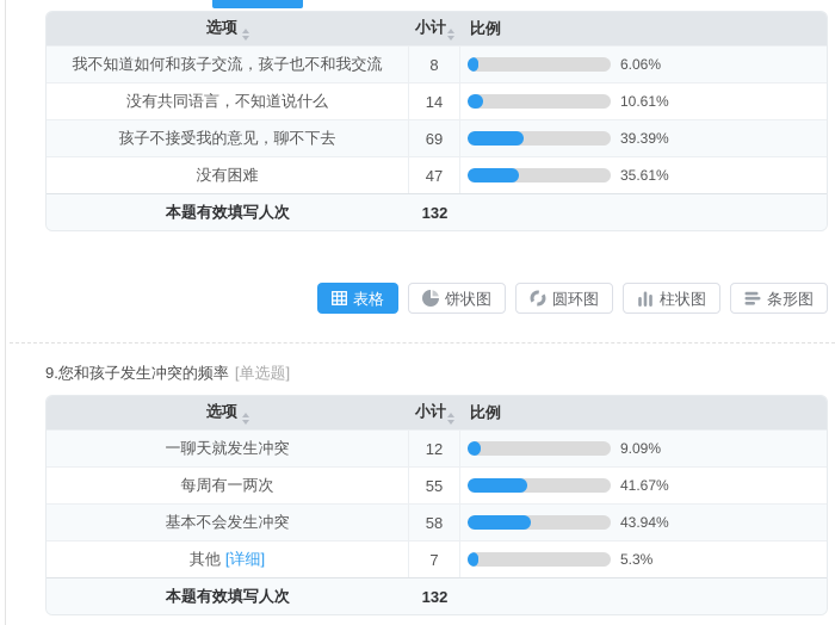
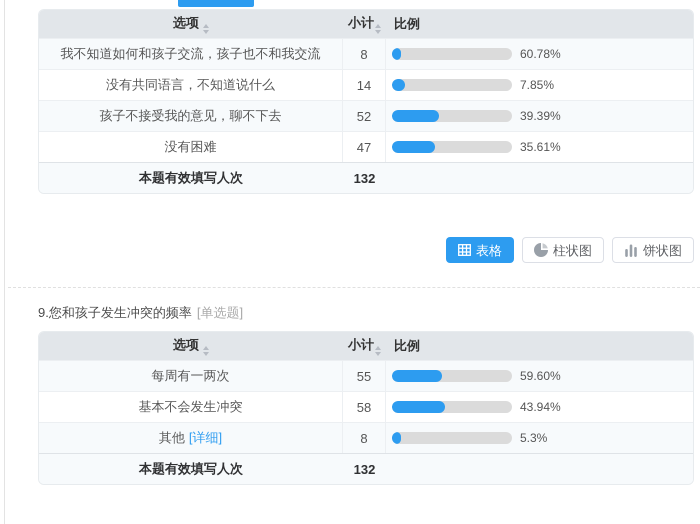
  选项	小计	比例
- 我不知道如何和孩子交流，孩子也不和我交流	8	6.06%
+ 我不知道如何和孩子交流，孩子也不和我交流	8	60.78%
- 没有共同语言，不知道说什么	14	10.61%
+ 没有共同语言，不知道说什么	14	7.85%
- 孩子不接受我的意见，聊不下去	69	39.39%
+ 孩子不接受我的意见，聊不下去	52	39.39%
  没有困难	47	35.61%
  本题有效填写人次	132
  表格
- 饼状图
+ 柱状图
- 圆环图
- 柱状图
+ 饼状图
- 条形图
  9.您和孩子发生冲突的频率 [单选题]
  选项	小计	比例
- 一聊天就发生冲突	12	9.09%
- 每周有一两次	55	41.67%
+ 每周有一两次	55	59.60%
  基本不会发生冲突	58	43.94%
- 其他 [详细]	7	5.3%
+ 其他 [详细]	8	5.3%
  本题有效填写人次	132
